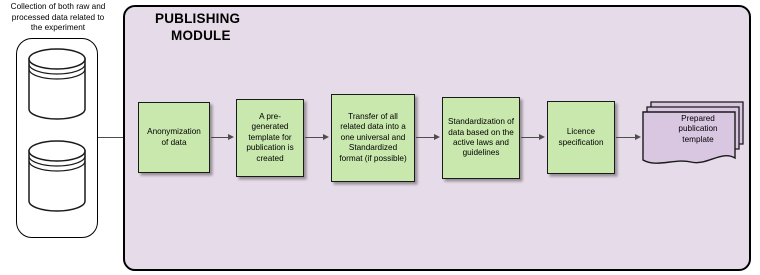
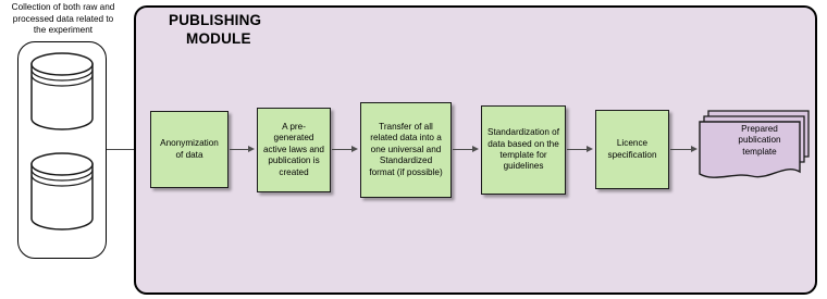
  Collection of both raw and
  processed data related to
  the experiment
  PUBLISHING
  MODULE
  Anonymization
  of data
  A pre-generated
- template for
+ active laws and
  publication is
  created
  Transfer of all
  related data into a
  one universal and
  Standardized
  format (if possible)
  Standardization of
  data based on the
- active laws and
+ template for
  guidelines
  Licence
  specification
  Prepared
  publication
  template
